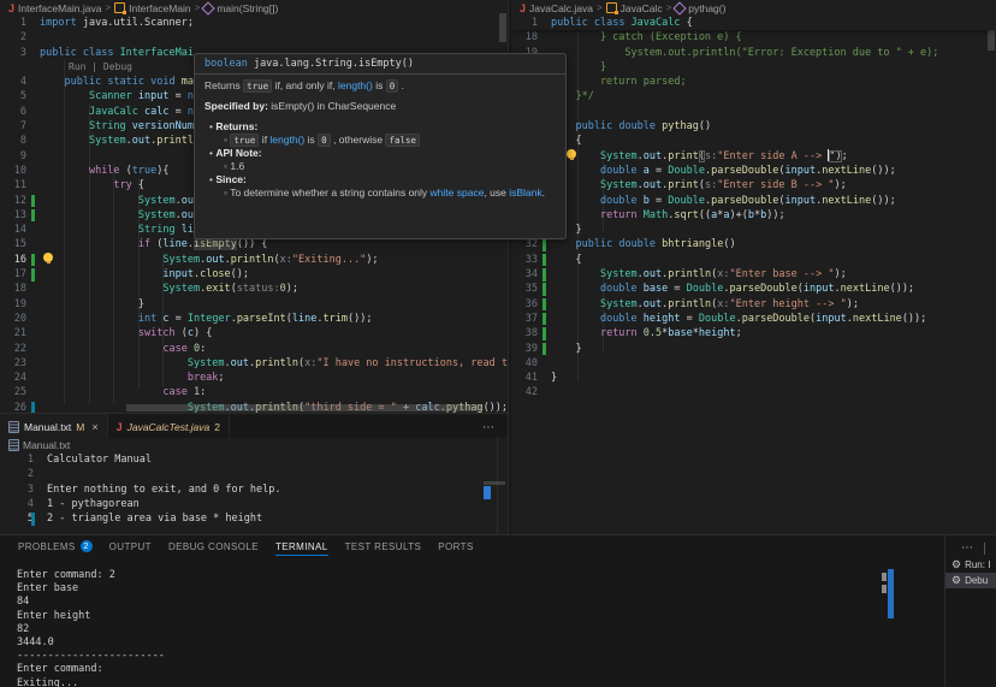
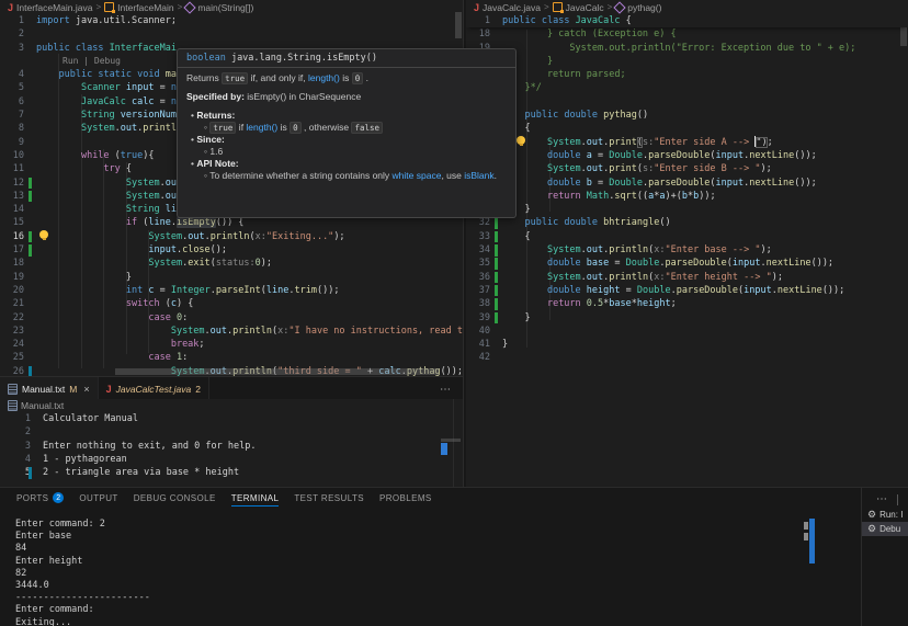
  J
  InterfaceMain.java
  >
  InterfaceMain
  >
  main(String[])
  1
  import java.util.Scanner;
  2
  3
  public class InterfaceMai
  Run | Debug
  4
  public static void ma
  5
  Scanner input = n
  6
  JavaCalc calc = n
  7
  String versionNum
  8
  System.out.printl
  9
  10
  while (true){
  11
  try {
  12
  System.ou
  13
  System.ou
  14
  String li
  15
  if (line.isEmpty()) {
  16
  System.out.println(x:"Exiting...");
  17
  input.close();
  18
  System.exit(status:0);
  19
  }
  20
  int c = Integer.parseInt(line.trim());
  21
  switch (c) {
  22
  case 0:
  23
  System.out.println(x:"I have no instructions, read t
  24
  break;
  25
  case 1:
  26
  System.out.println("third side = " + calc.pythag());
  J
  JavaCalc.java
  >
  JavaCalc
  >
  pythag()
  1
  public class JavaCalc {
  18
  } catch (Exception e) {
  System.out.println("Error: Exception due to " + e);
  }
  return parsed;
  }*/
  public double pythag()
  {
  System.out.print(s:"Enter side A --> ");
  double a = Double.parseDouble(input.nextLine());
  System.out.print(s:"Enter side B --> ");
  double b = Double.parseDouble(input.nextLine());
  return Math.sqrt((a*a)+(b*b));
  }
  32
  public double bhtriangle()
  33
  {
  34
  System.out.println(x:"Enter base --> ");
  35
  double base = Double.parseDouble(input.nextLine());
  36
  System.out.println(x:"Enter height --> ");
  37
  double height = Double.parseDouble(input.nextLine());
  38
  return 0.5*base*height;
  39
  }
  40
  41
  }
  42
  Manual.txt
  M
  ×
  J
  JavaCalcTest.java
  2
  ⋯
  Manual.txt
  1
  Calculator Manual
  2
  3
  Enter nothing to exit, and 0 for help.
  4
  1 - pythagorean
  2 - triangle area via base * height
  boolean java.lang.String.isEmpty()
  Returns true if, and only if, length() is 0 .
  Specified by: isEmpty() in CharSequence
  • Returns:
  ◦ true if length() is 0 , otherwise false
- • API Note:
+ • Since:
  ◦ 1.6
- • Since:
+ • API Note:
  ◦ To determine whether a string contains only white space, use isBlank.
- PROBLEMS
+ PORTS
  OUTPUT
  DEBUG CONSOLE
  TERMINAL
  TEST RESULTS
- PORTS
+ PROBLEMS
  ⋯
  Enter command: 2
  Enter base
  84
  Enter height
  82
  3444.0
  ------------------------
  Enter command:
  Exiting...
  ⚙
  Run: I
  ⚙
  Debu
